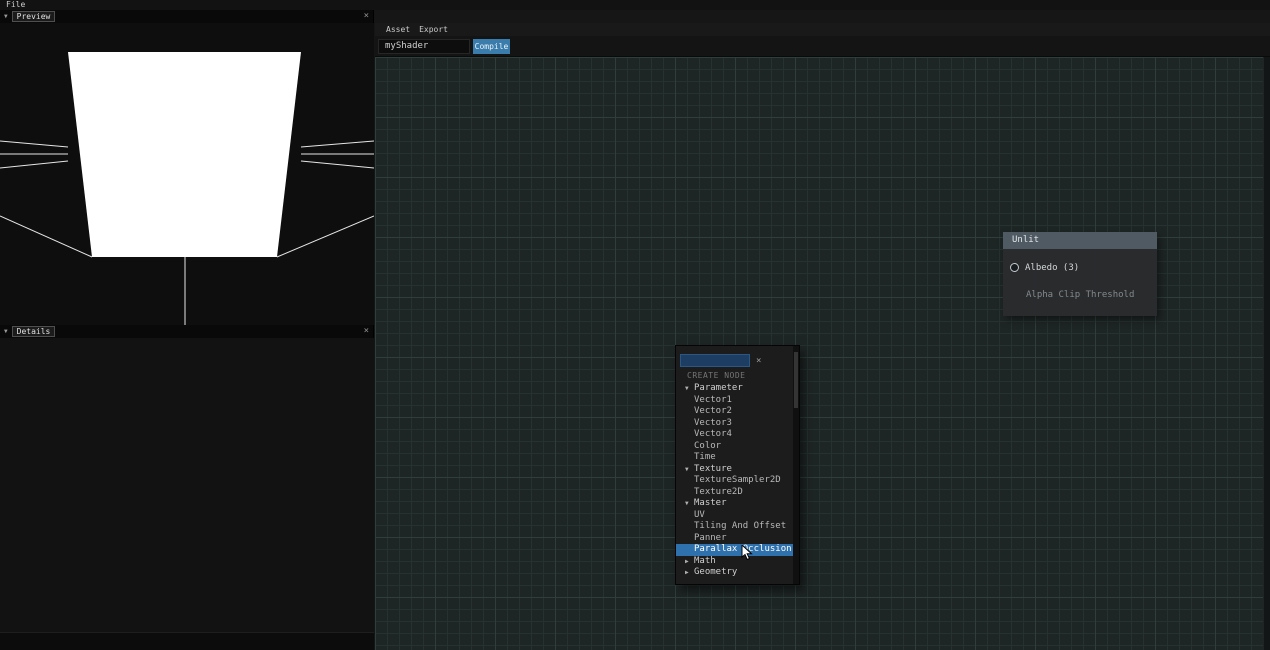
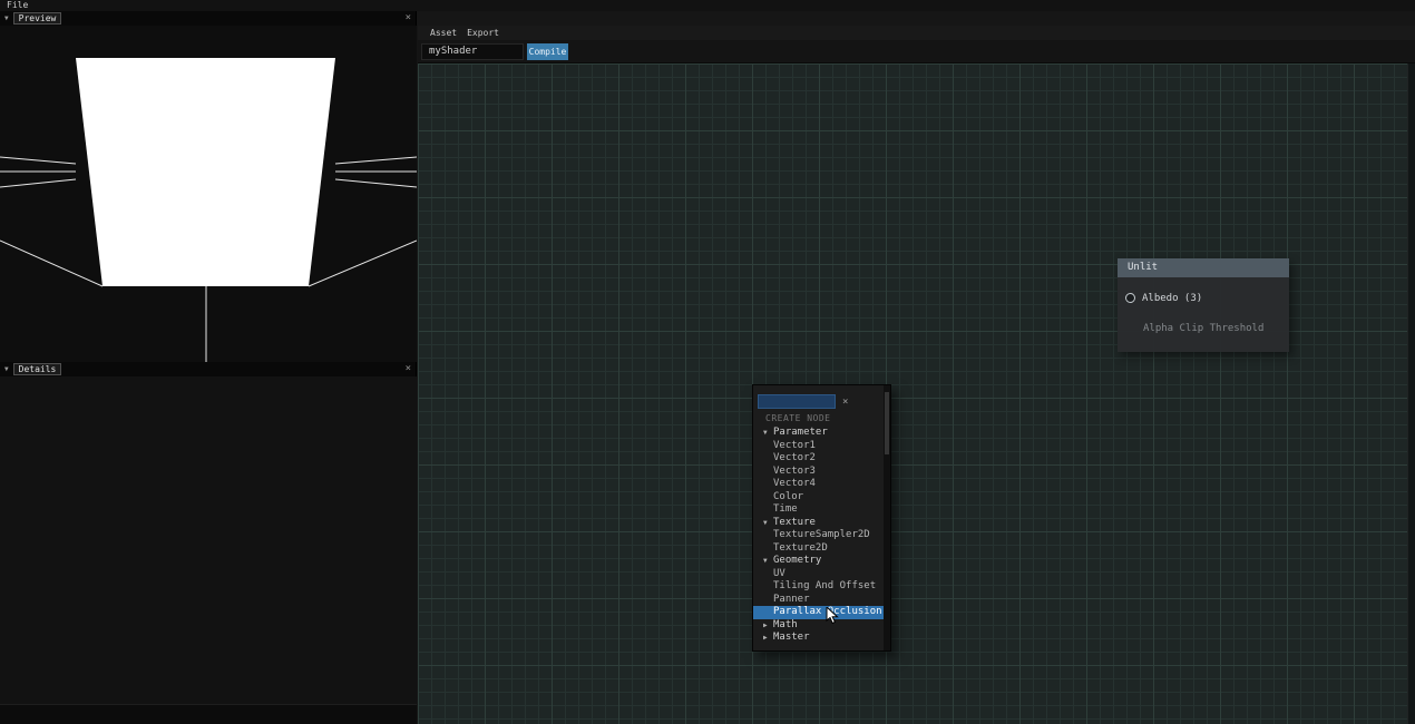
  File
  Preview
  ×
  Details
  ×
  Asset
  Export
  myShader
  Compile
  Unlit
  Albedo (3)
  Alpha Clip Threshold
  ×
  CREATE NODE
  Parameter
  Vector1
  Vector2
  Vector3
  Vector4
  Color
  Time
  Texture
  TextureSampler2D
  Texture2D
- Master
+ Geometry
  UV
  Tiling And Offset
  Panner
  Parallaxcclusion
  Math
- Geometry
+ Master
